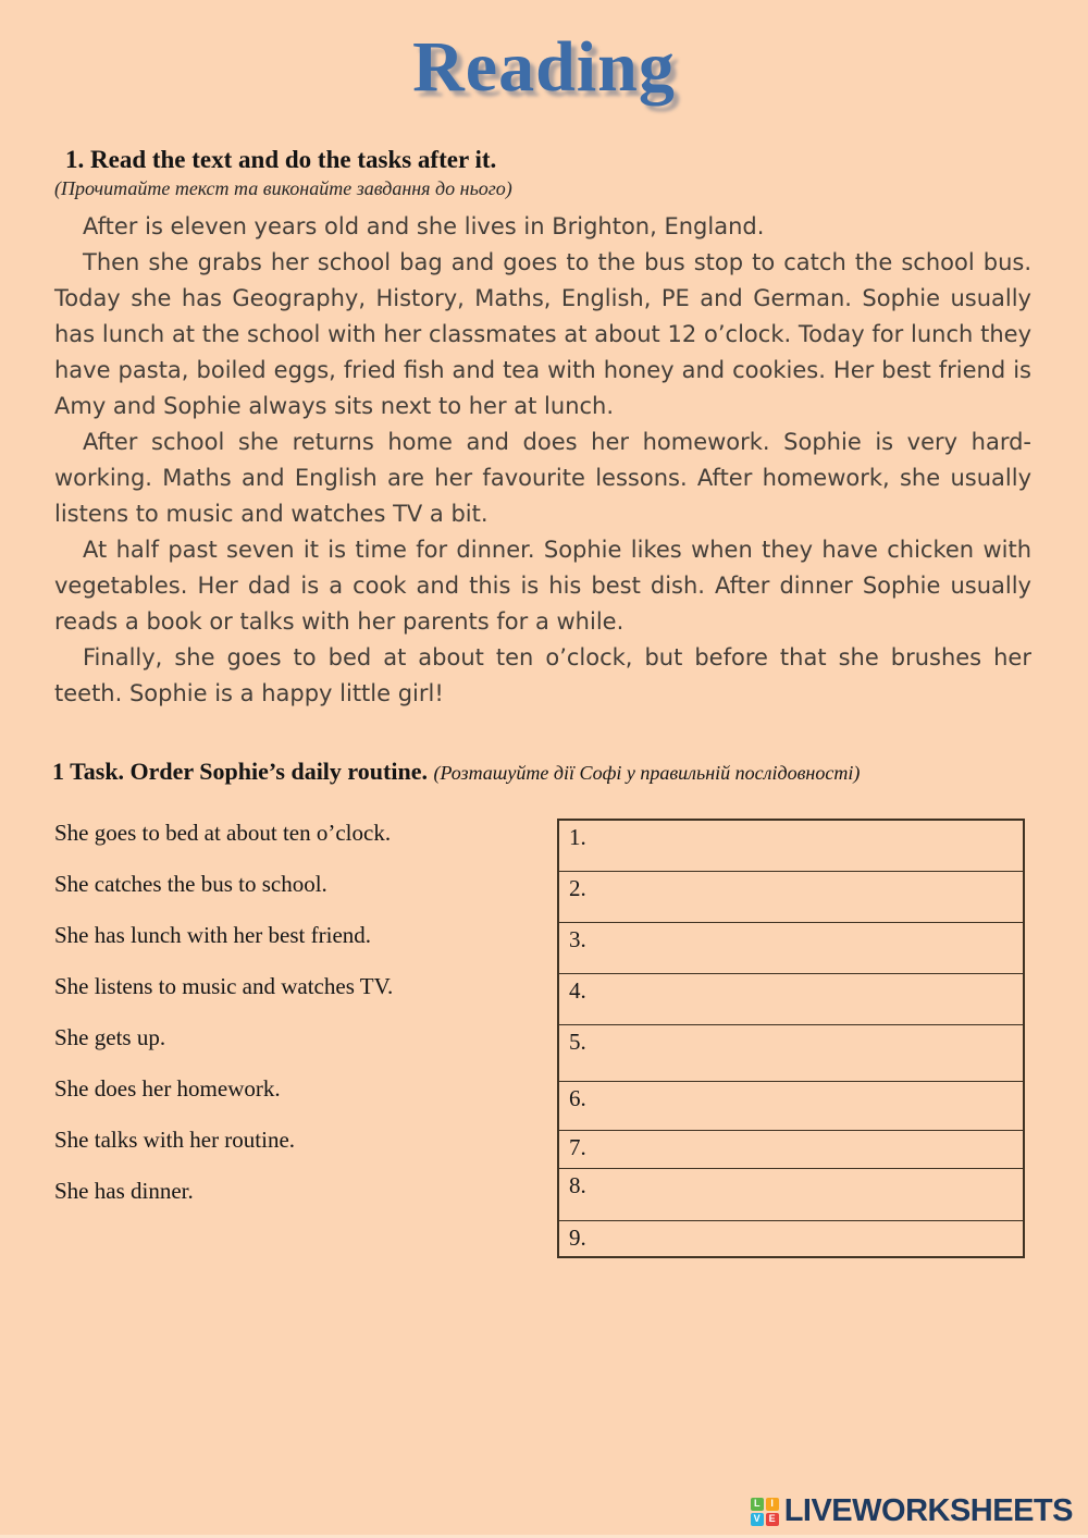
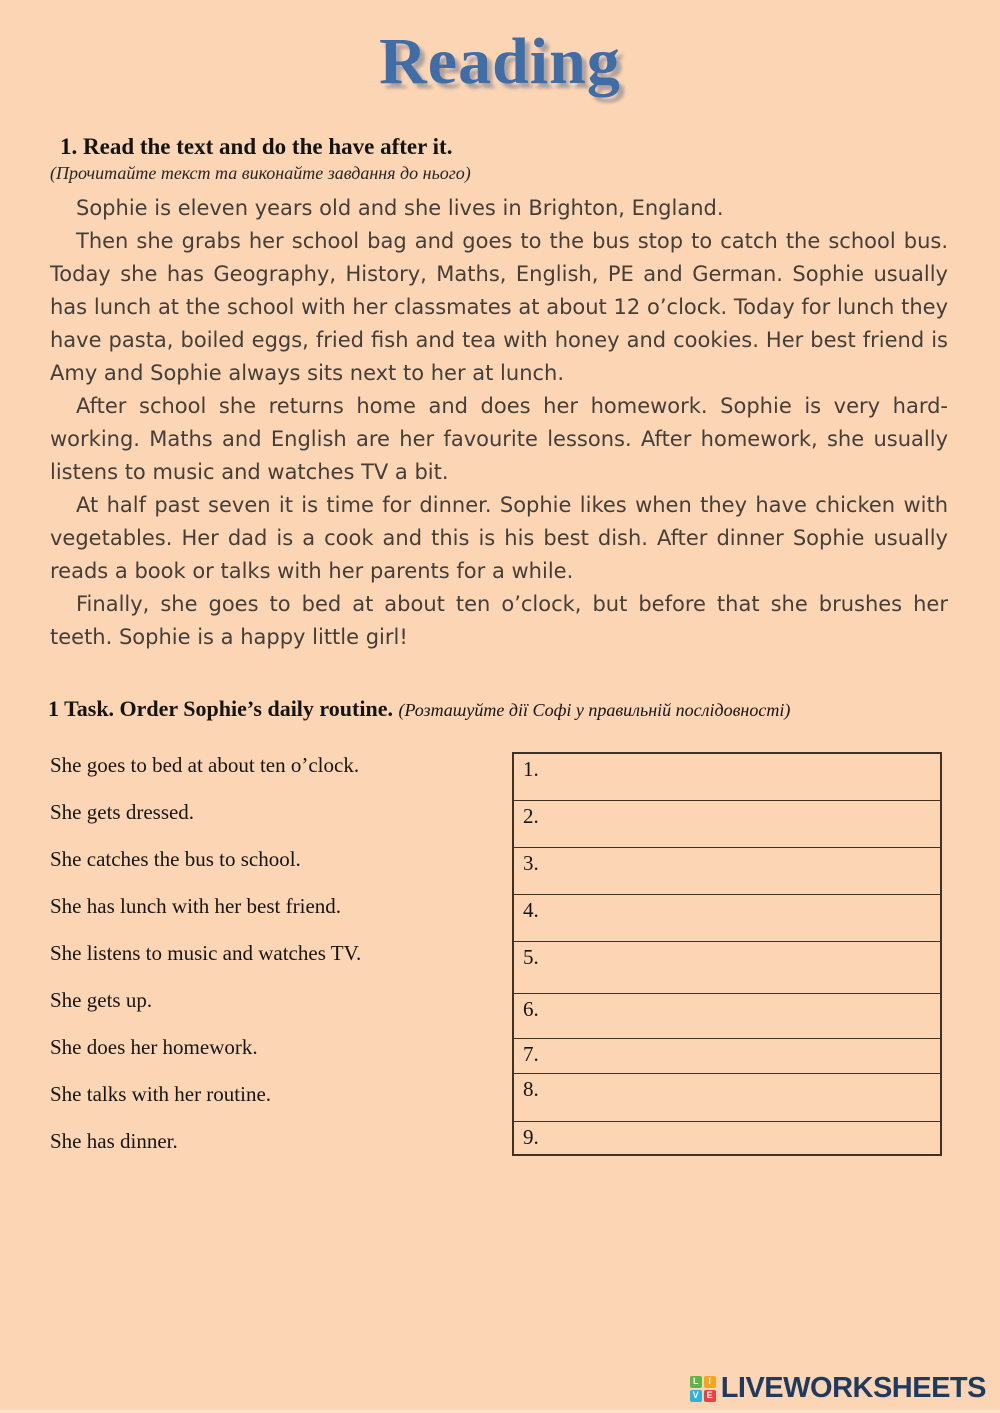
  Reading
- 1. Read the text and do the tasks after it.
+ 1. Read the text and do the have after it.
  (Прочитайте текст та виконайте завдання до нього)
- After is eleven years old and she lives in Brighton, England.
+ Sophie is eleven years old and she lives in Brighton, England.
  Then she grabs her school bag and goes to the bus stop to catch the school bus. Today she has Geography, History, Maths, English, PE and German. Sophie usually has lunch at the school with her classmates at about 12 o’clock. Today for lunch they have pasta, boiled eggs, fried fish and tea with honey and cookies. Her best friend is Amy and Sophie always sits next to her at lunch.
  After school she returns home and does her homework. Sophie is very hard-working. Maths and English are her favourite lessons. After homework, she usually listens to music and watches TV a bit.
  At half past seven it is time for dinner. Sophie likes when they have chicken with vegetables. Her dad is a cook and this is his best dish. After dinner Sophie usually reads a book or talks with her parents for a while.
  Finally, she goes to bed at about ten o’clock, but before that she brushes her teeth. Sophie is a happy little girl!
  1 Task. Order Sophie’s daily routine. (Розташуйте дії Софі у правильній послідовності)
  She goes to bed at about ten o’clock.
+ She gets dressed.
  She catches the bus to school.
  She has lunch with her best friend.
  She listens to music and watches TV.
  She gets up.
  She does her homework.
  She talks with her routine.
  She has dinner.
  1.
  2.
  3.
  4.
  5.
  6.
  7.
  8.
  9.
  L
  I
  V
  E
  LIVEWORKSHEETS
